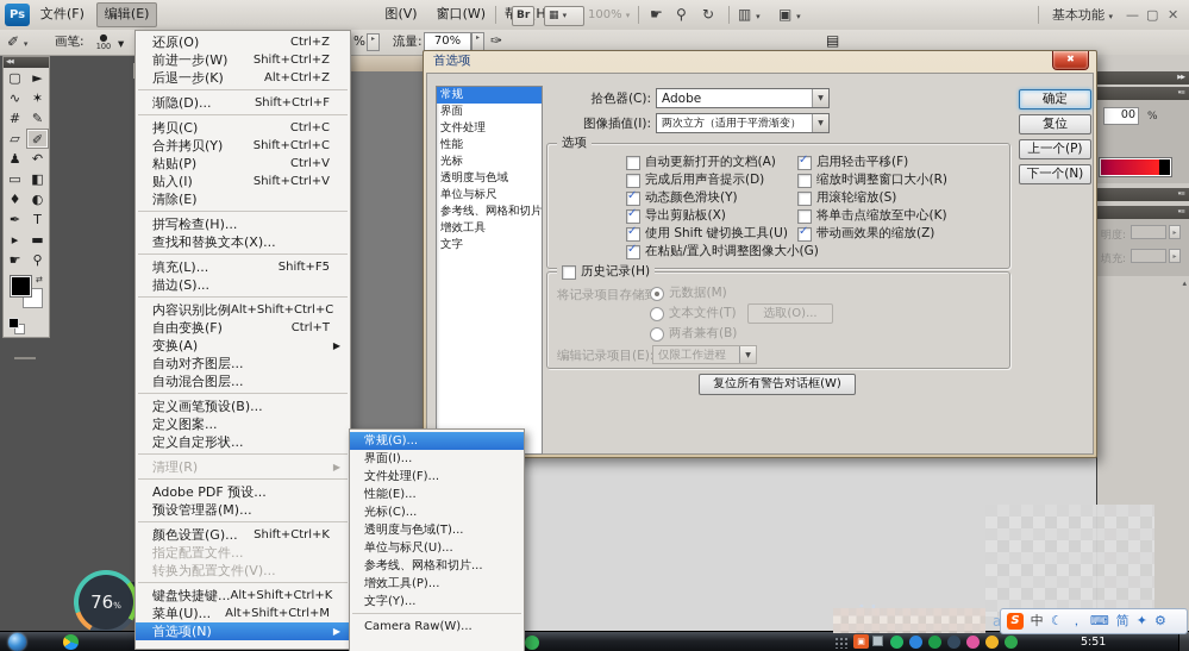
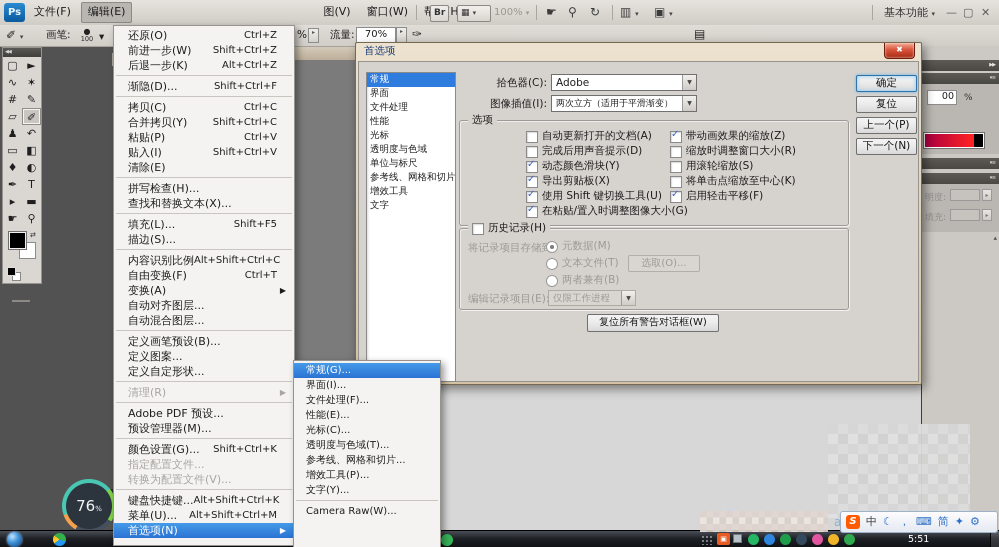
  Ps
  文件(F)
  编辑(E)
  图(V)
  窗口(W)
  Br
  ▦ ▾
  100% ▾
  ☛
  ⚲
  ↻
  ▥ ▾
  ▣ ▾
  基本功能 ▾
  —
  ▢
  ✕
  ✐ ▾
  画笔:
  ●
  100
  ▾
  %
  流量:
  70%
  ✑
  ▤
  ▢
  ►
  ∿
  ✶
  #
  ✎
  ▱
  ✐
  ♟
  ↶
  ▭
  ◧
  ♦
  ◐
  ✒
  T
  ▸
  ▬
  ☛
  ⚲
  ⇄
  00
  %
  明度:
  填充:
  ▴
  首选项
  ✖
  常规
  界面
  文件处理
  性能
  光标
  透明度与色域
  单位与标尺
  参考线、网格和切片
  增效工具
  文字
  拾色器(C):
  Adobe
  图像插值(I):
  两次立方（适用于平滑渐变）
  选项
  自动更新打开的文档(A)
  完成后用声音提示(D)
  动态颜色滑块(Y)
  导出剪贴板(X)
  使用 Shift 键切换工具(U)
  在粘贴/置入时调整图像大小(G)
- 启用轻击平移(F)
+ 带动画效果的缩放(Z)
  缩放时调整窗口大小(R)
  用滚轮缩放(S)
  将单击点缩放至中心(K)
- 带动画效果的缩放(Z)
+ 启用轻击平移(F)
  历史记录(H)
  将记录项目存储
  元数据(M)
  文本文件(T)
  选取(O)...
  两者兼有(B)
  编辑记录项目(E)
  仅限工作进程
  复位所有警告对话框(W)
  确定
  复位
  上一个(P)
  下一个(N)
  还原(O)
  Ctrl+Z
  前进一步(W)
  Shift+Ctrl+Z
  后退一步(K)
  Alt+Ctrl+Z
  渐隐(D)...
  Shift+Ctrl+F
  拷贝(C)
  Ctrl+C
  合并拷贝(Y)
  Shift+Ctrl+C
  粘贴(P)
  Ctrl+V
  贴入(I)
  Shift+Ctrl+V
  清除(E)
  拼写检查(H)...
  查找和替换文本(X)...
  填充(L)...
  Shift+F5
  描边(S)...
  内容识别比例
  Alt+Shift+Ctrl+C
  自由变换(F)
  Ctrl+T
  变换(A)
  ▶
  自动对齐图层...
  自动混合图层...
  定义画笔预设(B)...
  定义图案...
  定义自定形状...
  清理(R)
  ▶
  Adobe PDF 预设...
  预设管理器(M)...
  颜色设置(G)...
  Shift+Ctrl+K
  指定配置文件...
  转换为配置文件(V)...
  键盘快捷键...
  Alt+Shift+Ctrl+K
  菜单(U)...
  Alt+Shift+Ctrl+M
  首选项(N)
  ▶
  常规(G)...
  界面(I)...
  文件处理(F)...
  性能(E)...
  光标(C)...
  透明度与色域(T)...
- 单位与标尺(U)...
  参考线、网格和切片...
  增效工具(P)...
  文字(Y)...
  Camera Raw(W)...
  76
  %
  S
  中
  ☾
  ，
  ⌨
  简
  ✦
  ⚙
  ▣
  5:51
